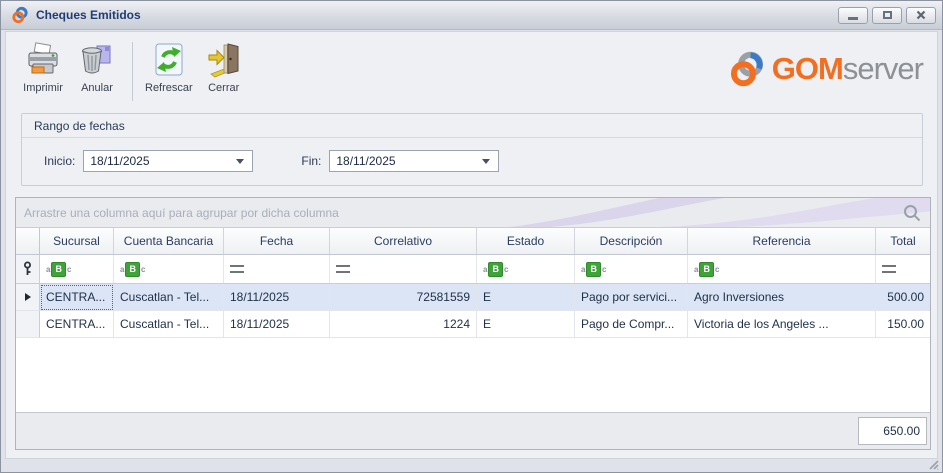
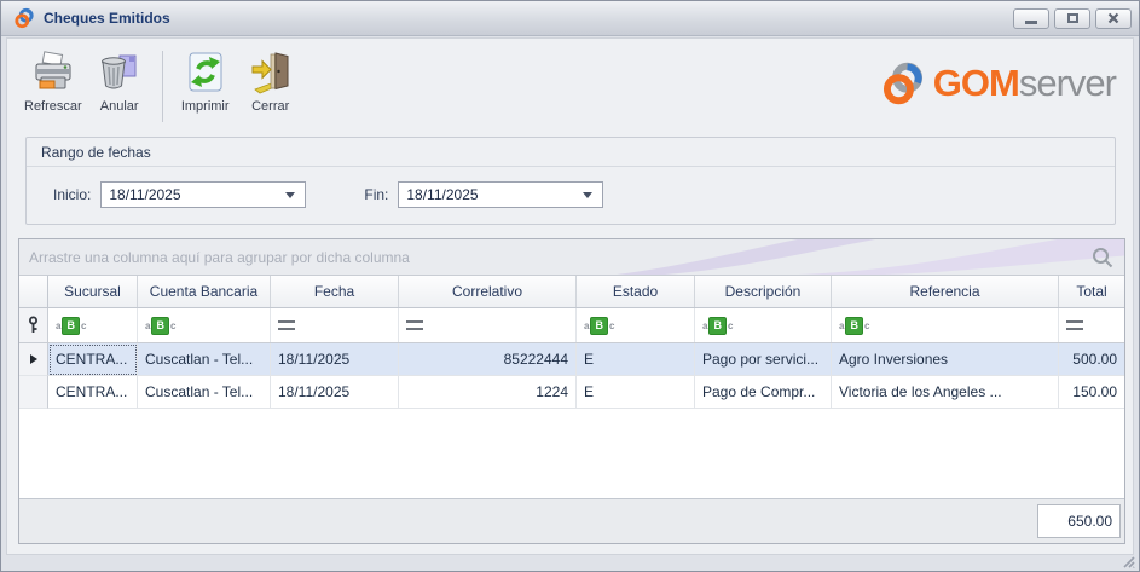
  Cheques Emitidos
- Imprimir
+ Refrescar
  Anular
- Refrescar
+ Imprimir
  Cerrar
  GOMserver
  Rango de fechas
  Inicio:
  18/11/2025
  Fin:
  18/11/2025
  Arrastre una columna aquí para agrupar por dicha columna
  Sucursal
  Cuenta Bancaria
  Fecha
  Correlativo
  Estado
  Descripción
  Referencia
  Total
  a
  B
  c
  a
  B
  c
  a
  B
  c
  a
  B
  c
  a
  B
  c
  CENTRA...
  Cuscatlan - Tel...
  18/11/2025
- 72581559
+ 85222444
  E
  Pago por servici...
  Agro Inversiones
  500.00
  CENTRA...
  Cuscatlan - Tel...
  18/11/2025
  1224
  E
  Pago de Compr...
  Victoria de los Angeles ...
  150.00
  650.00
